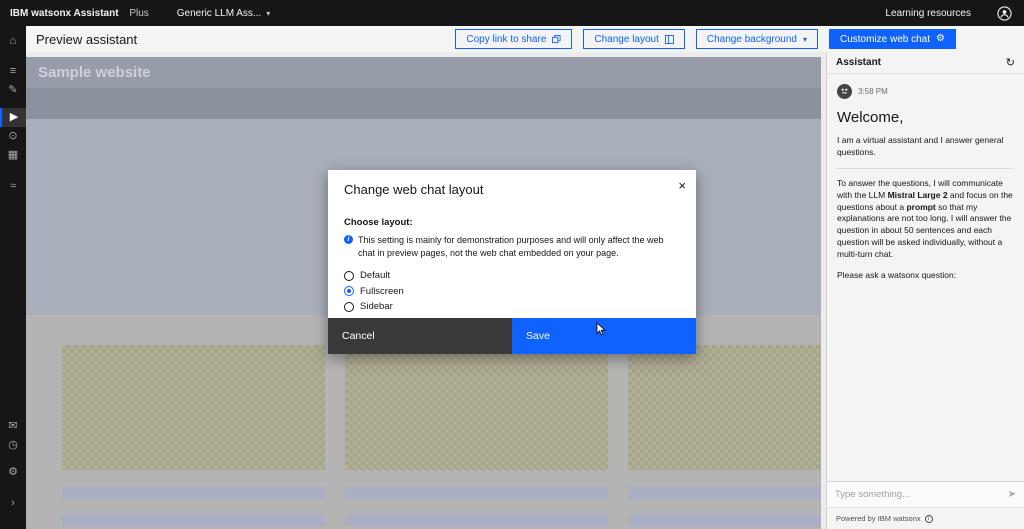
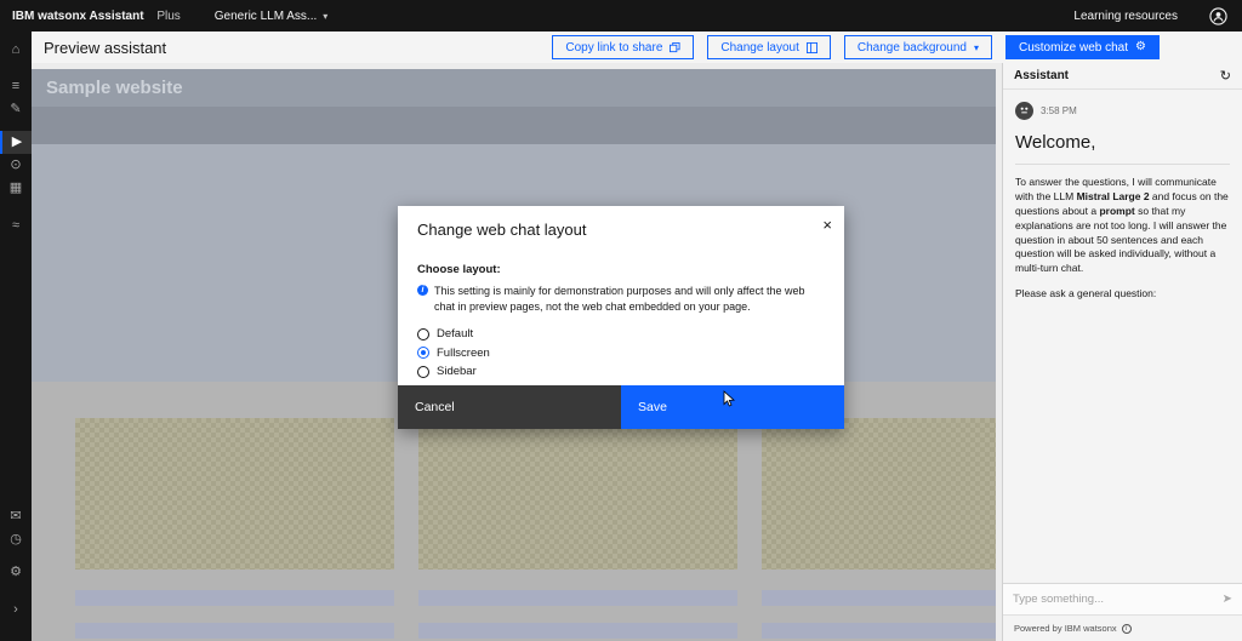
  IBM watsonx Assistant Plus
  Generic LLM Ass...
  ▾
  Learning resources
  ⌂
  ≡
  ✎
  ▶
  ⊙
  ▦
  ≈
  ✉
  ◷
  ⚙
  ›
  Preview assistant
  Copy link to share
  Change layout
  Change background
  ▾
  Customize web chat
  ⚙
  Sample website
  Assistant
  ↻
  3:58 PM
  Welcome,
- I am a virtual assistant and I answer general questions.
  To answer the questions, I will communicate with the LLM Mistral Large 2 and focus on the questions about a prompt so that my explanations are not too long. I will answer the question in about 50 sentences and each question will be asked individually, without a multi-turn chat.
- Please ask a watsonx question:
+ Please ask a general question:
  Type something...
  ➤
  Powered by IBM watsonx
  Change web chat layout
  ×
  Choose layout:
  This setting is mainly for demonstration purposes and will only affect the web chat in preview pages, not the web chat embedded on your page.
  Default
  Fullscreen
  Sidebar
  Cancel
  Save
